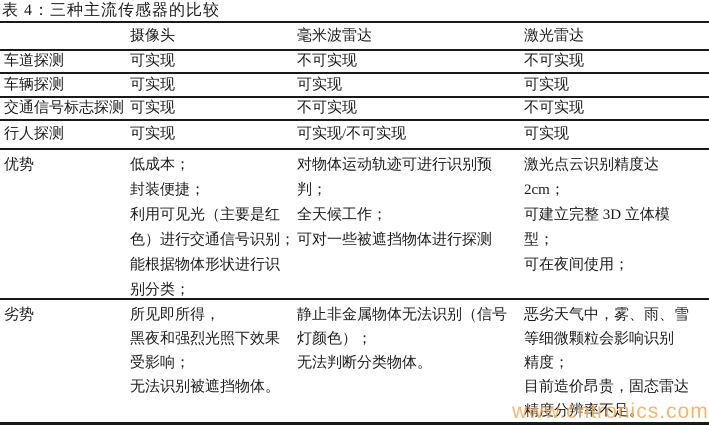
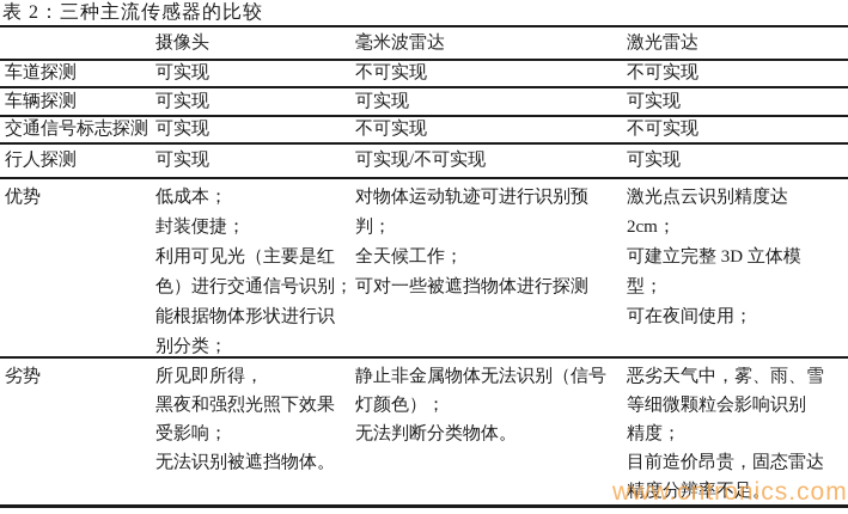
- 表 4：三种主流传感器的比较
+ 表 2：三种主流传感器的比较
  摄像头
  毫米波雷达
  激光雷达
  车道探测
  可实现
  不可实现
  不可实现
  车辆探测
  可实现
  可实现
  可实现
  交通信号标志探测
  可实现
  不可实现
  不可实现
  行人探测
  可实现
  可实现/不可实现
  可实现
  优势
  低成本；
  封装便捷；
  利用可见光（主要是红
  色）进行交通信号识别；
  能根据物体形状进行识
  别分类；
  对物体运动轨迹可进行识别预
  判；
  全天候工作；
  可对一些被遮挡物体进行探测
  激光点云识别精度达
  2cm；
  可建立完整 3D 立体模
  型；
  可在夜间使用；
  劣势
  所见即所得，
  黑夜和强烈光照下效果
  受影响；
  无法识别被遮挡物体。
  静止非金属物体无法识别（信号
  灯颜色）；
  无法判断分类物体。
  恶劣天气中，雾、雨、雪
  等细微颗粒会影响识别
  精度；
  目前造价昂贵，固态雷达
  精度分辨率不足。
  www.cntronics.com
